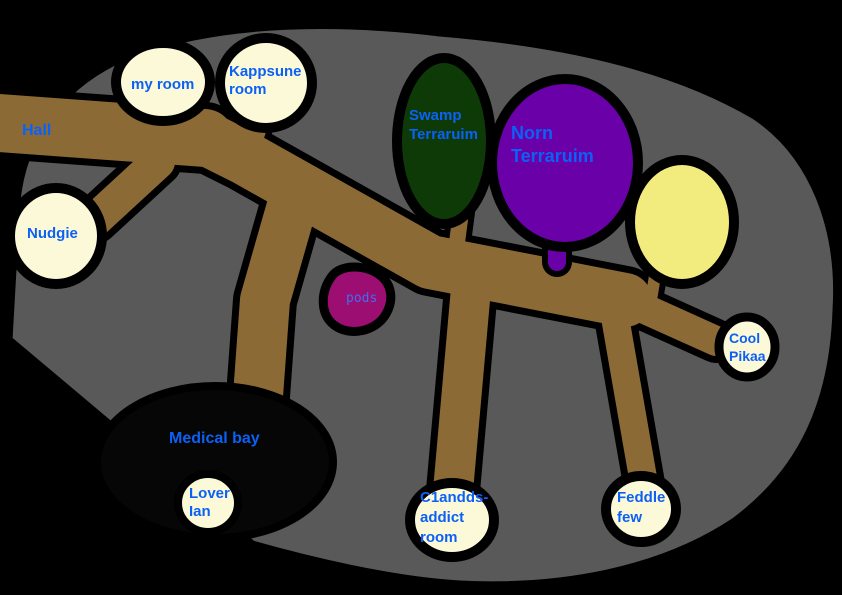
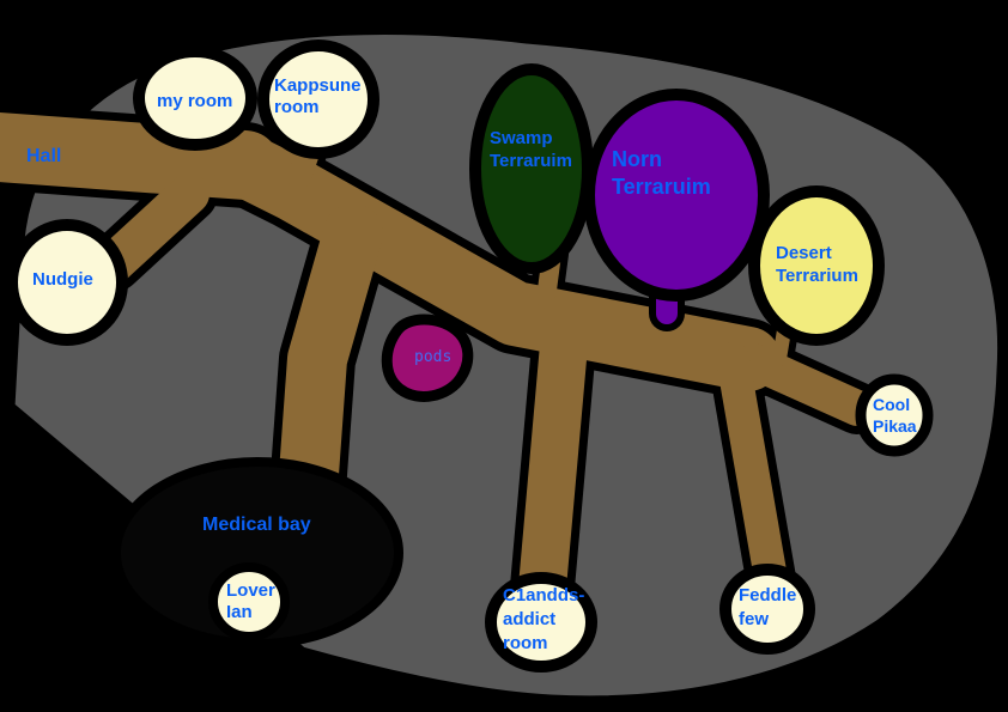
  Hall
  my room
  Kappsune
  room
  Nudgie
  Swamp
  Terraruim
  Norn
  Terraruim
+ Desert
+ Terrarium
  Cool
  Pikaa
  pods
  Medical bay
  Lover
  Ian
  C1andds-
  addict
  room
  Feddle
  few
